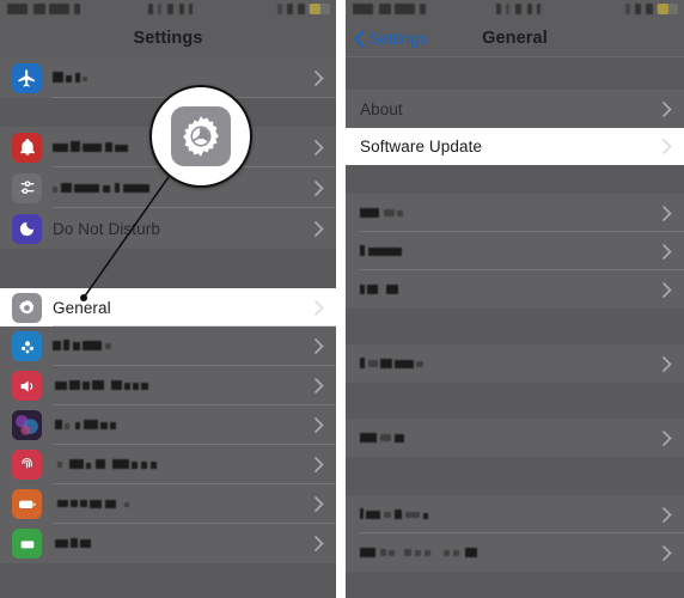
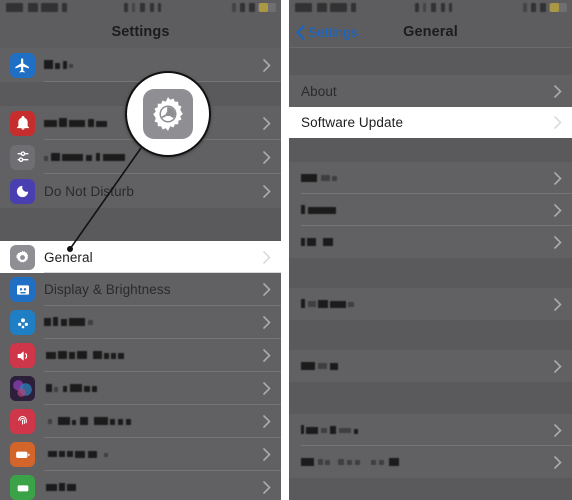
  Settings
  Do Not Disturb
  General
+ Display & Brightness
  Settings
  General
  About
  Software Update
